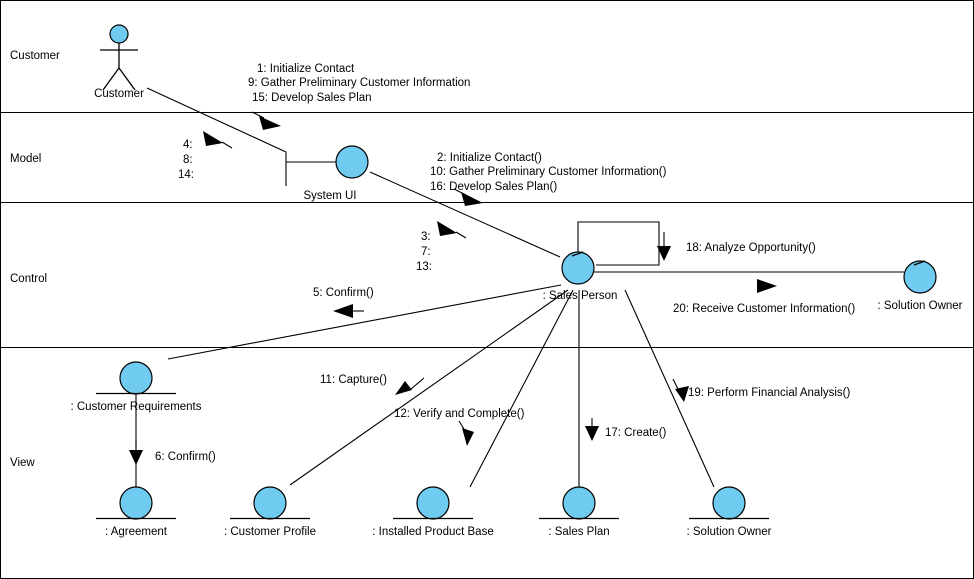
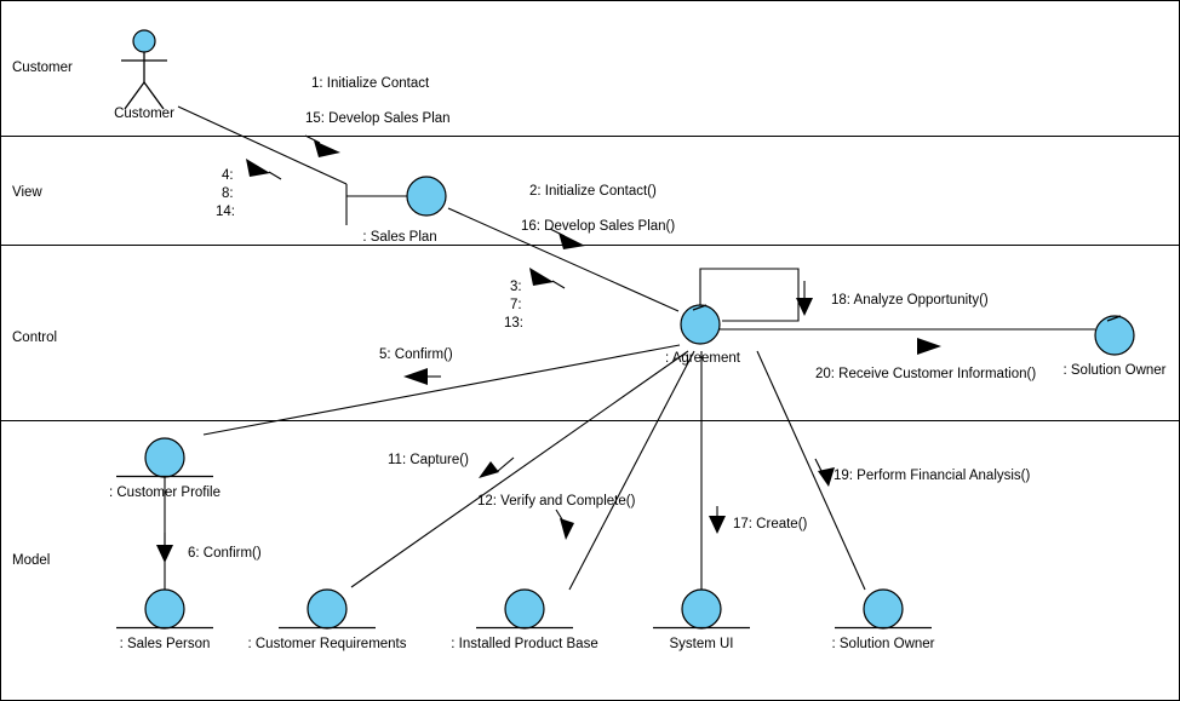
  Customer
- Model
+ View
  Control
- View
+ Model
  Customer
- System UI
+ : Sales Plan
- : Sales Person
+ : Agreement
  : Solution Owner
- : Customer Requirements
+ : Customer Profile
- : Agreement
+ : Sales Person
- : Customer Profile
+ : Customer Requirements
  : Installed Product Base
- : Sales Plan
+ System UI
  : Solution Owner
  1: Initialize Contact
- 9: Gather Preliminary Customer Information
  15: Develop Sales Plan
  4:
  8:
  14:
  2: Initialize Contact()
- 10: Gather Preliminary Customer Information()
  16: Develop Sales Plan()
  3:
  7:
  13:
  18: Analyze Opportunity()
  20: Receive Customer Information()
  5: Confirm()
  6: Confirm()
  11: Capture()
  12: Verify and Complete()
  17: Create()
  19: Perform Financial Analysis()
